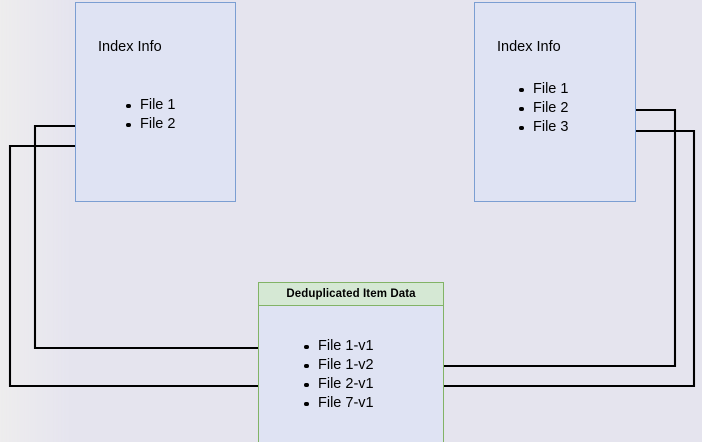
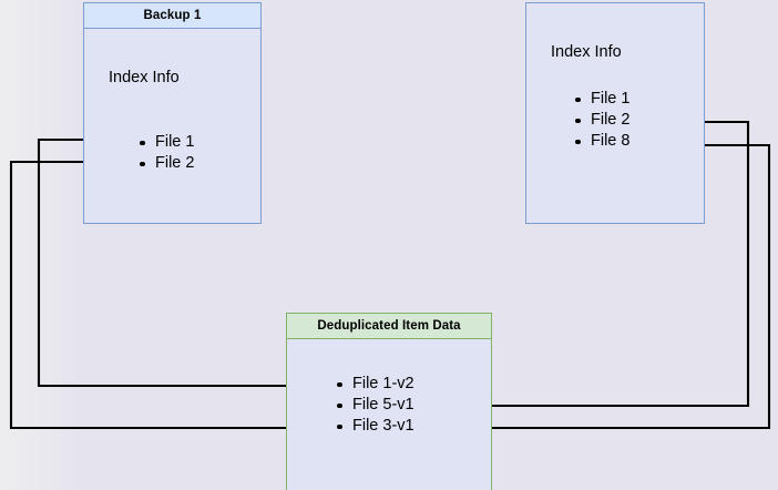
+ Backup 1
  Index Info
  File 1
  File 2
  Index Info
  File 1
  File 2
- File 3
+ File 8
  Deduplicated Item Data
- File 1-v1
  File 1-v2
- File 2-v1
+ File 5-v1
- File 7-v1
+ File 3-v1
